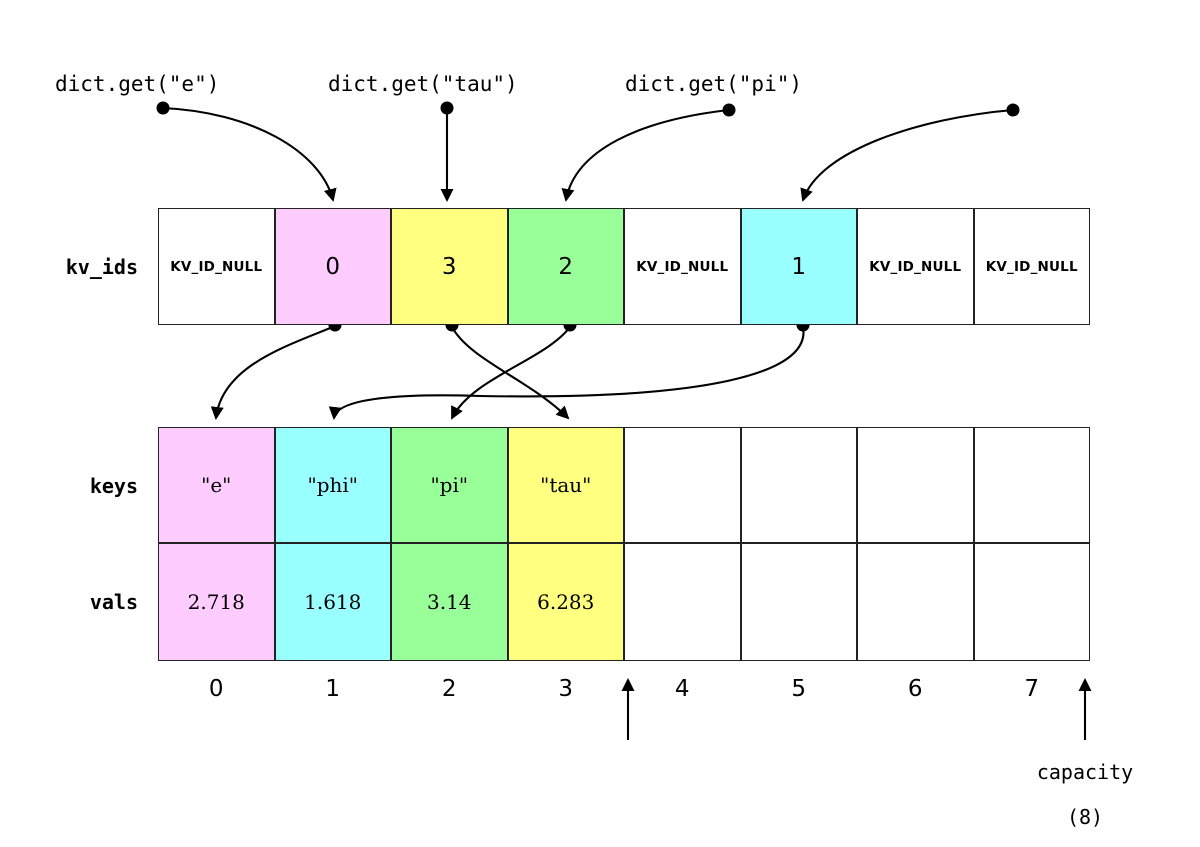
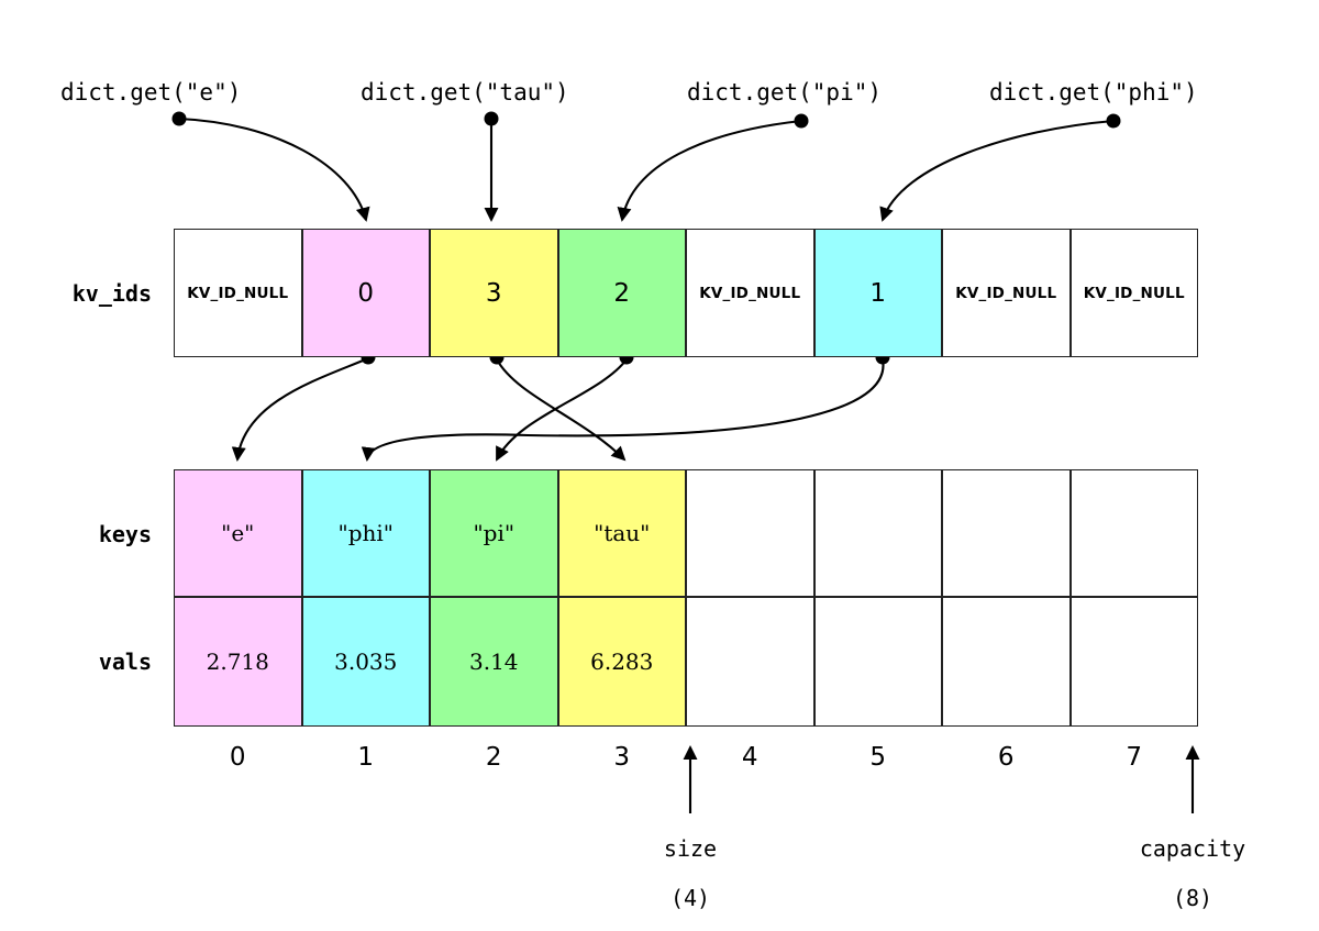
  dict.get("e")
  dict.get("tau")
  dict.get("pi")
+ dict.get("phi")
  kv_ids
  keys
  vals
  KV_ID_NULL
  0
  3
  2
  KV_ID_NULL
  1
  KV_ID_NULL
  KV_ID_NULL
  "e"
  "phi"
  "pi"
  "tau"
  2.718
- 1.618
+ 3.035
  3.14
  6.283
  0
  1
  2
  3
  4
  5
  6
  7
+ size
+ (4)
  capacity
  (8)
